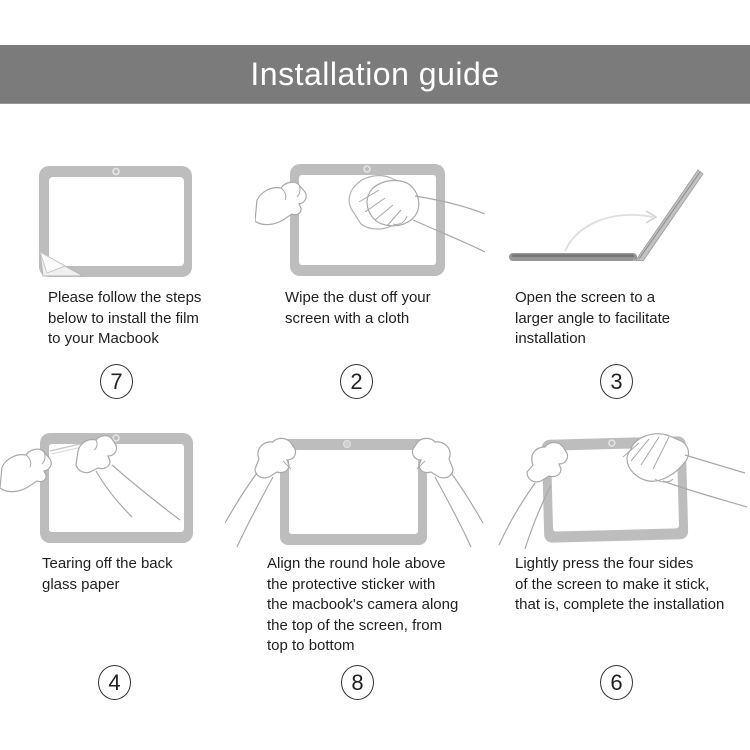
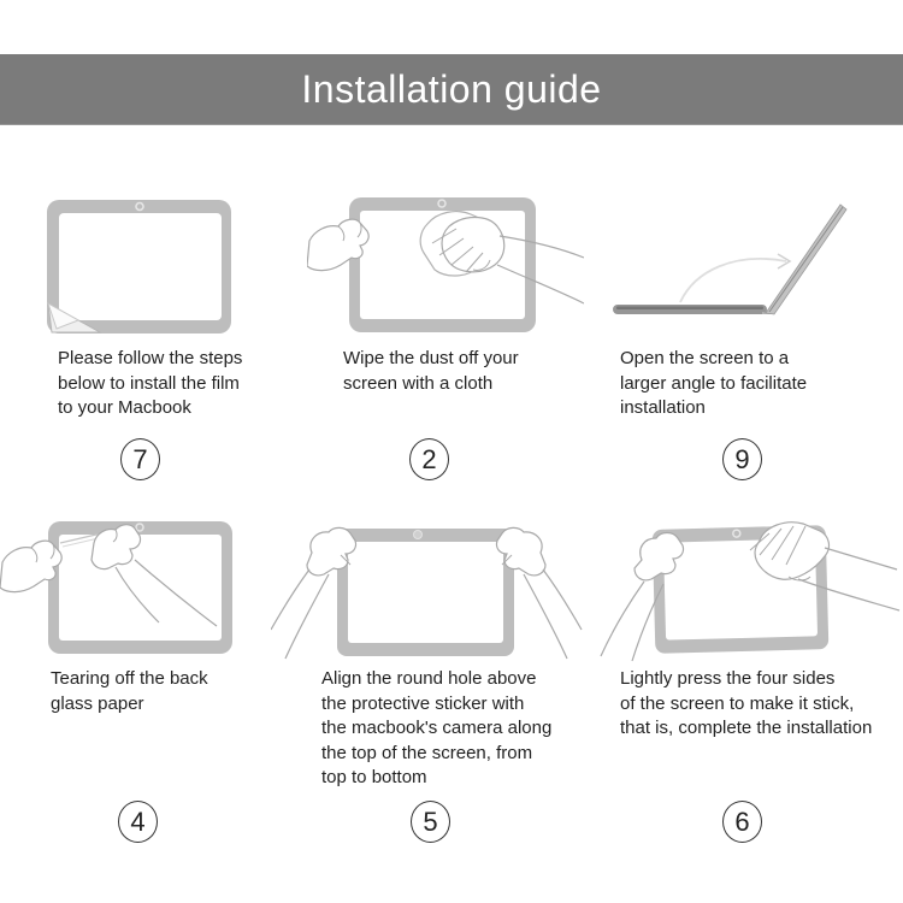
  Installation guide
  Please follow the steps
  below to install the film
  to your Macbook
  Wipe the dust off your
  screen with a cloth
  Open the screen to a
  larger angle to facilitate
  installation
  Tearing off the back
  glass paper
  Align the round hole above
  the protective sticker with
  the macbook's camera along
  the top of the screen, from
  top to bottom
  Lightly press the four sides
  of the screen to make it stick,
  that is, complete the installation
  7
  2
- 3
+ 9
  4
- 8
+ 5
  6
